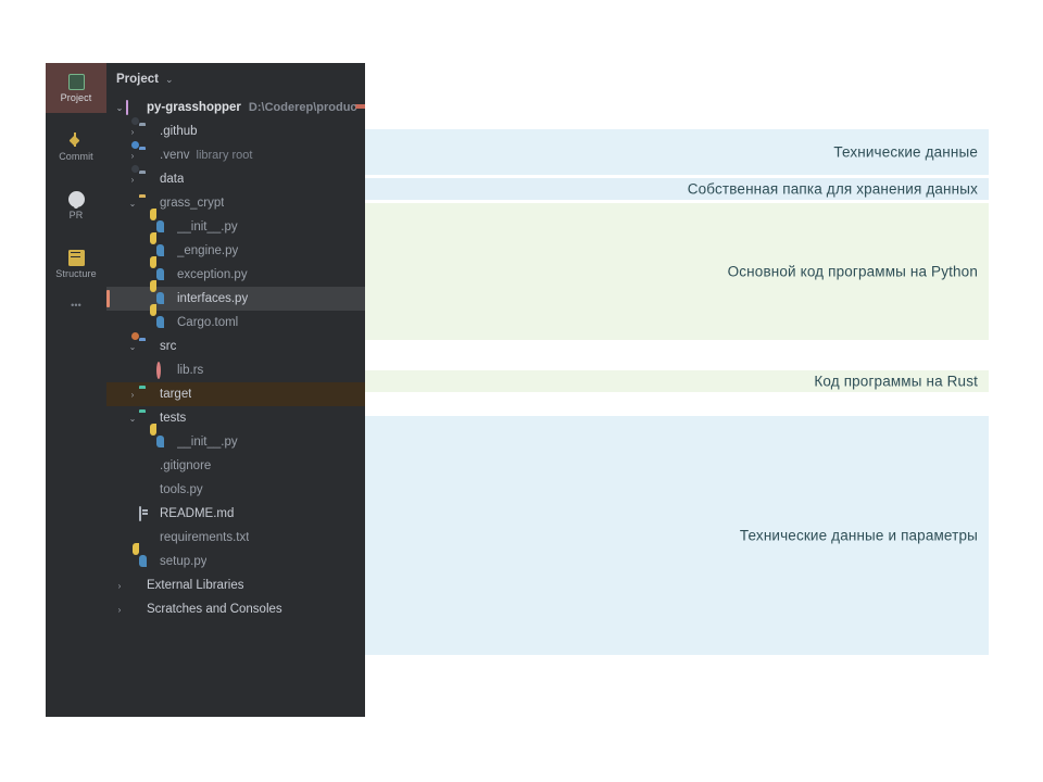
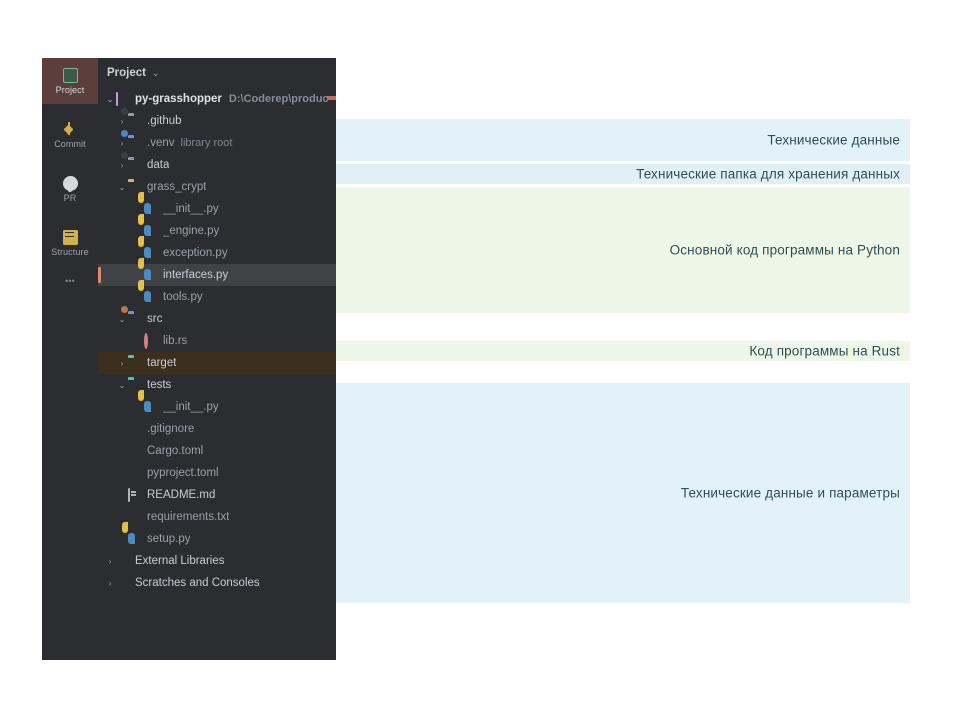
  Технические данные
- Собственная папка для хранения данных
+ Технические папка для хранения данных
  Основной код программы на Python
  Код программы на Rust
  Технические данные и параметры
  Project
  Commit
  PR
  Structure
  •••
  Project
  ⌄
  ⌄
  py-grasshopper
  D:\Coderep\produc
  ›
  .github
  ›
  .venv
  library root
  ›
  data
  ⌄
  grass_crypt
  __init__.py
  _engine.py
  exception.py
  interfaces.py
- Cargo.toml
+ tools.py
  ⌄
  src
  lib.rs
  ›
  target
  ⌄
  tests
  __init__.py
  .gitignore
- tools.py
+ Cargo.toml
+ pyproject.toml
  README.md
  requirements.txt
  setup.py
  ›
  External Libraries
  ›
  Scratches and Consoles
